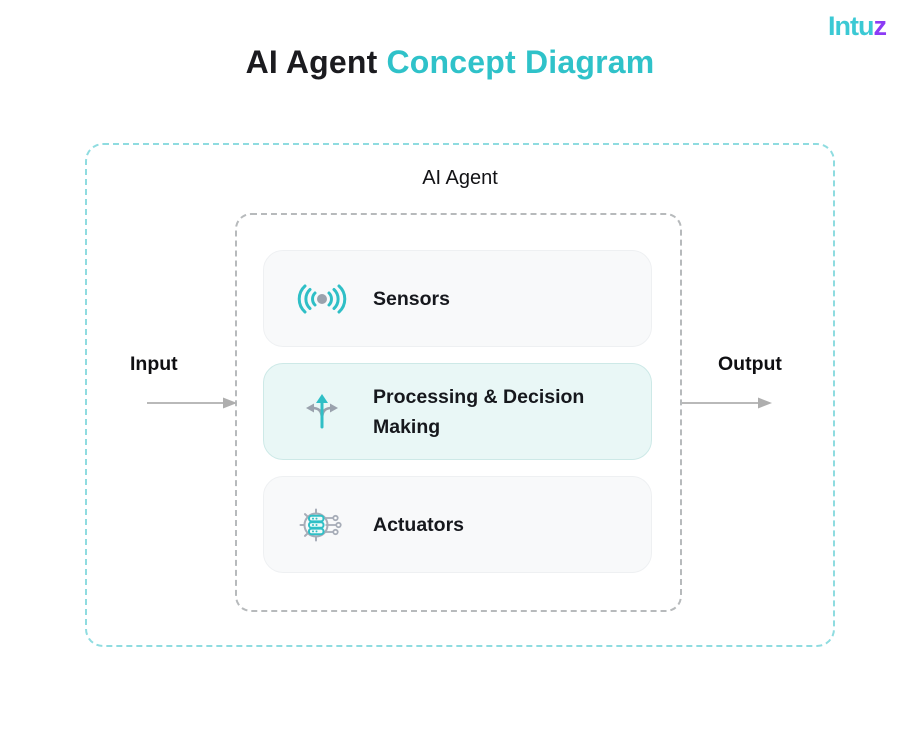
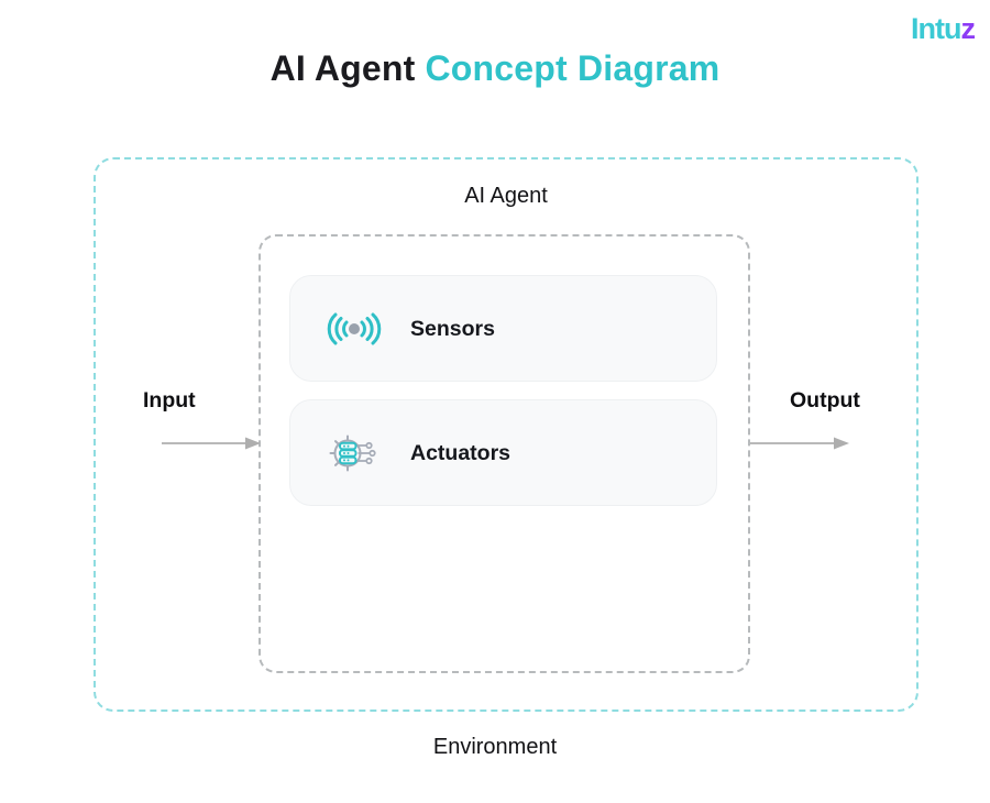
  AI Agent Concept Diagram
  Intuz
  AI Agent
  Sensors
- Processing & Decision Making
  Actuators
  Input
  Output
+ Environment
